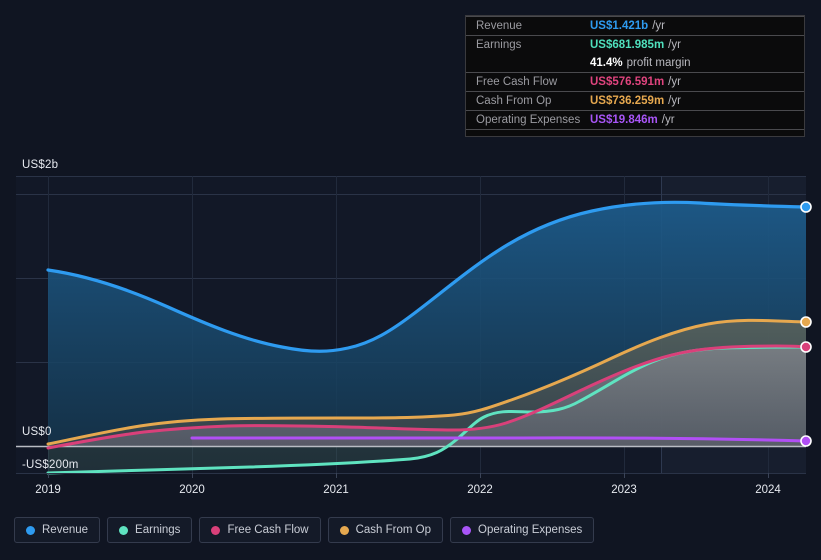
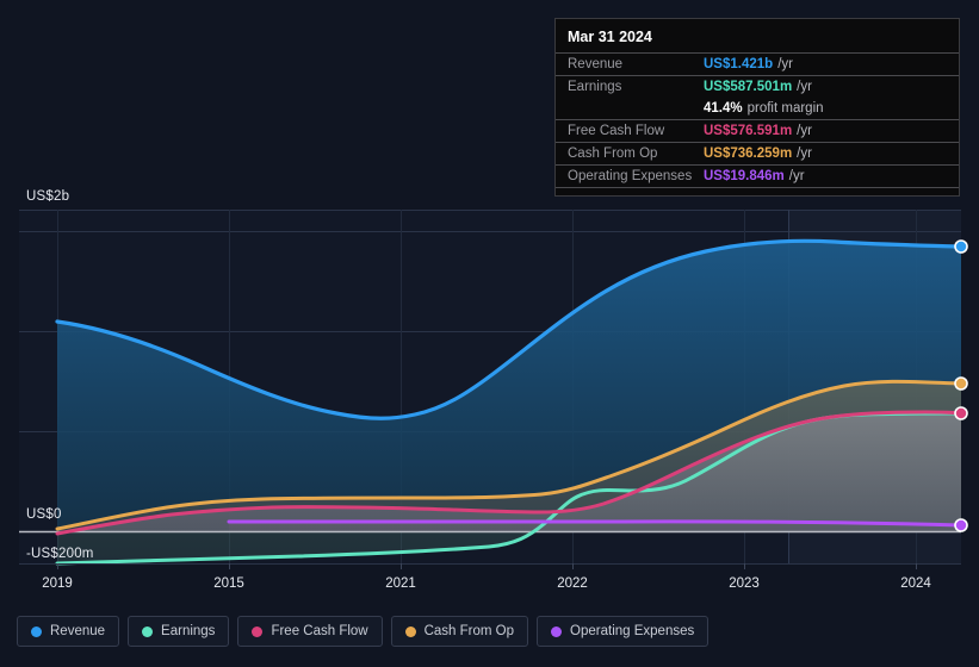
  US$2b
  US$0
  -US$200m
  2019
- 2020
+ 2015
  2021
  2022
  2023
  2024
+ Mar 31 2024
  Revenue
  US$1.421b
  /yr
  Earnings
- US$681.985m
+ US$587.501m
  /yr
  41.4%
  profit margin
  Free Cash Flow
  US$576.591m
  /yr
  Cash From Op
  US$736.259m
  /yr
  Operating Expenses
  US$19.846m
  /yr
  Revenue
  Earnings
  Free Cash Flow
  Cash From Op
  Operating Expenses
